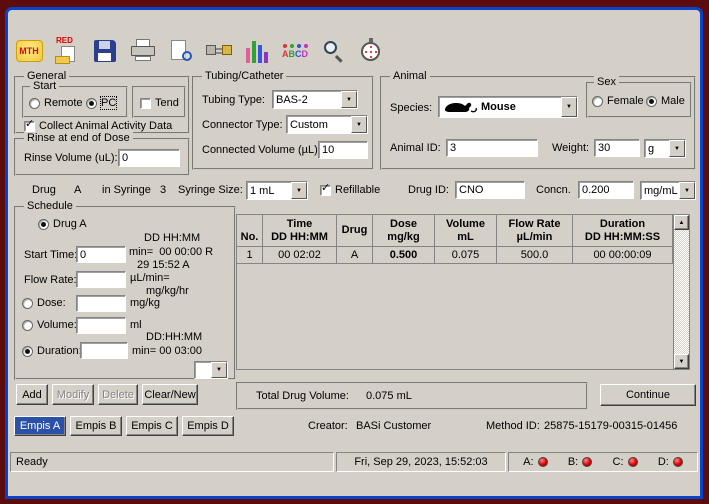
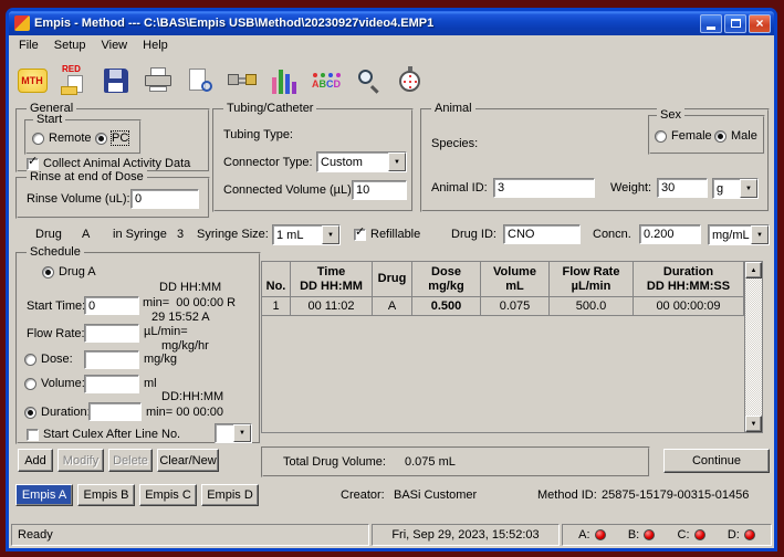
+ Empis - Method --- C:\BAS\Empis USB\Method\20230927video4.EMP1
+ ×
+ File
+ Setup
+ View
+ Help
  MTH
  RED
  A
  B
  C
  D
  General
  Start
  Remote
  PC
- Tend
  ✓
  Collect Animal Activity Data
  Rinse at end of Dose
  Rinse Volume (uL):
  0
  Tubing/Catheter
  Tubing Type:
- BAS-2
  Connector Type:
  Custom
  Connected Volume (µL)
  10
  Animal
  Species:
- Mouse
  Sex
  Female
  Male
  Animal ID:
  3
  Weight:
  30
  g
  Drug
  A
  in Syringe
  3
  Syringe Size:
  1 mL
  ✓
  Refillable
  Drug ID:
  CNO
  Concn.
  0.200
  mg/mL
  Schedule
  Drug A
  DD HH:MM
  Start Time
  0
  min= 00 00:00 R
  29 15:52 A
  Flow Rate
  µL/min=
  mg/kg/hr
  Dose:
  mg/kg
  Volume
  ml
  DD:HH:MM
  Duration
- min= 00 03:00
+ min= 00 00:00
+ Start Culex After Line No.
  Add
  Modify
  Delete
  Clear/New
  No.
  Time
  DD HH:MM
  Drug
  Dose
  mg/kg
  Volume
  mL
  Flow Rate
  µL/min
  Duration
  DD HH:MM:SS
  1
- 00 02:02
+ 00 11:02
  A
  0.500
  0.075
  500.0
  00 00:00:09
  Total Drug Volume:
  0.075 mL
  Continue
  Empis A
  Empis B
  Empis C
  Empis D
  Creator:
  BASi Customer
  Method ID:
  25875-15179-00315-01456
  Ready
  Fri, Sep 29, 2023, 15:52:03
  A:
  B:
  C:
  D:
